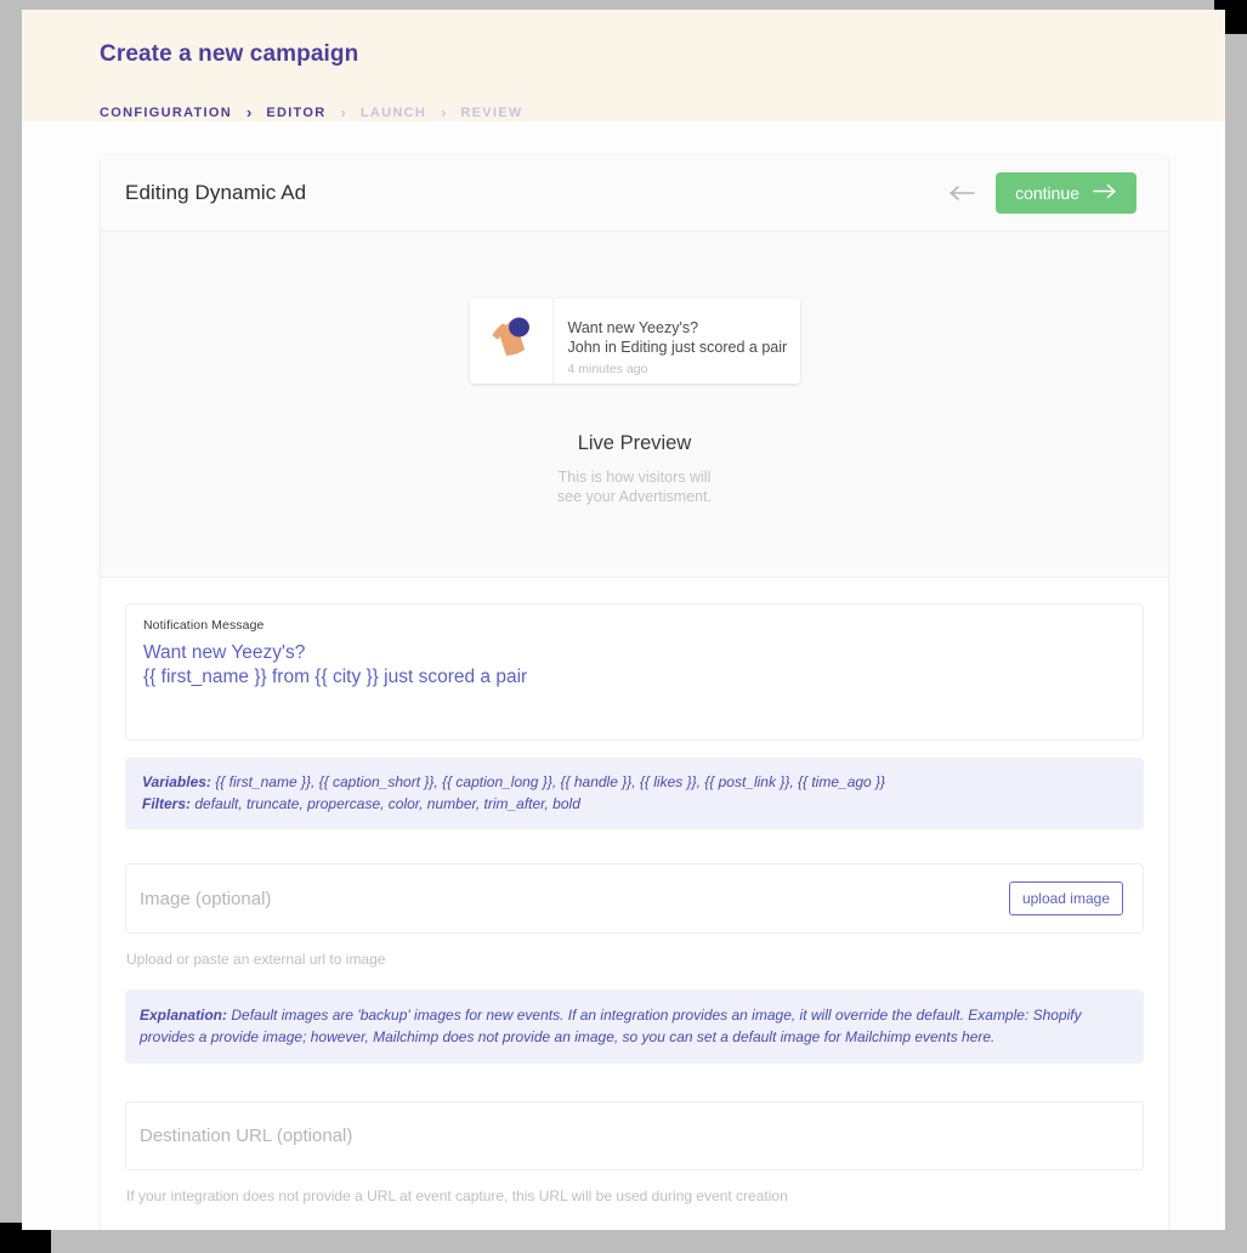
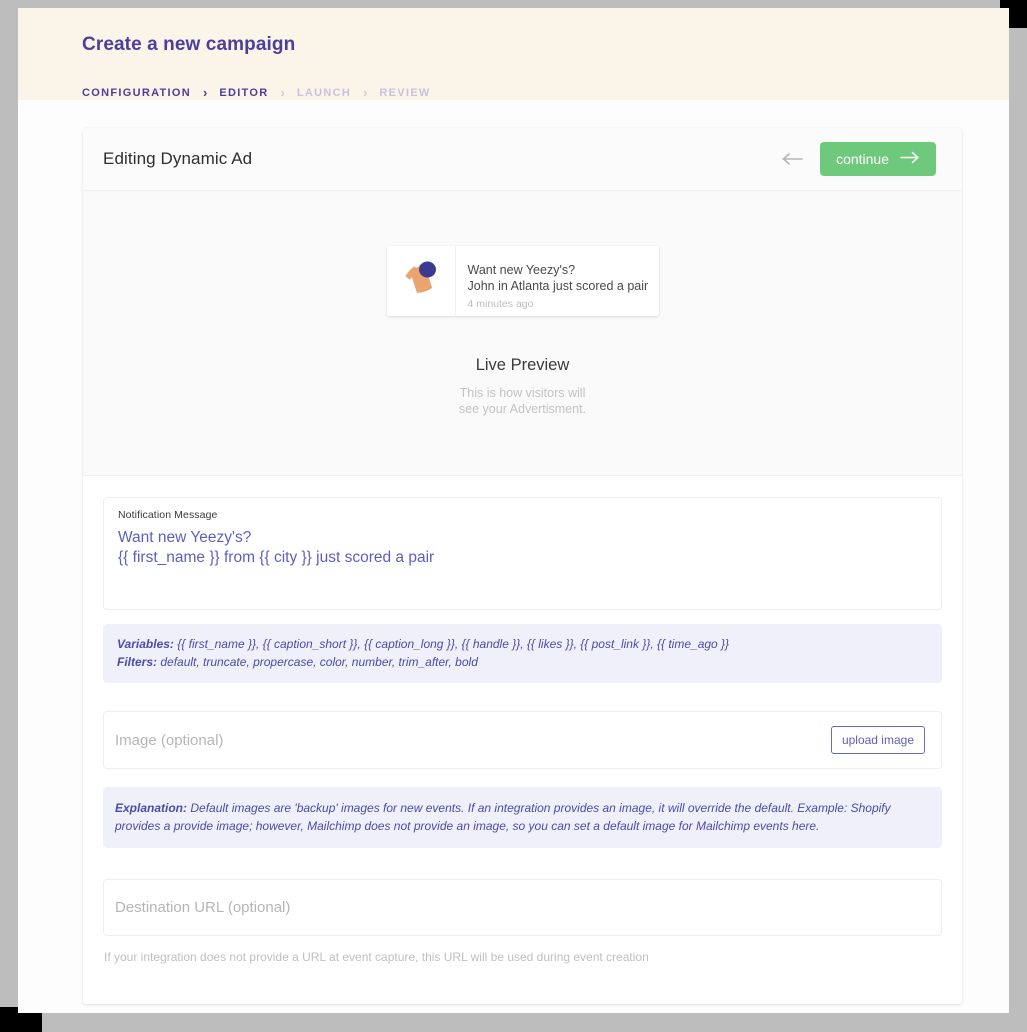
  Create a new campaign
  CONFIGURATION
  ›
  EDITOR
  ›
  LAUNCH
  ›
  REVIEW
  Editing Dynamic Ad
  continue
  Want new Yeezy's?
- John in Editing just scored a pair
+ John in Atlanta just scored a pair
  4 minutes ago
  Live Preview
  This is how visitors will
  see your Advertisment.
  Notification Message
  Want new Yeezy's?
  {{ first_name }} from {{ city }} just scored a pair
  Variables: {{ first_name }}, {{ caption_short }}, {{ caption_long }}, {{ handle }}, {{ likes }}, {{ post_link }}, {{ time_ago }}
  Filters: default, truncate, propercase, color, number, trim_after, bold
  Image (optional)
  upload image
- Upload or paste an external url to image
  Explanation: Default images are 'backup' images for new events. If an integration provides an image, it will override the default. Example: Shopify provides a provide image; however, Mailchimp does not provide an image, so you can set a default image for Mailchimp events here.
  Destination URL (optional)
  If your integration does not provide a URL at event capture, this URL will be used during event creation
